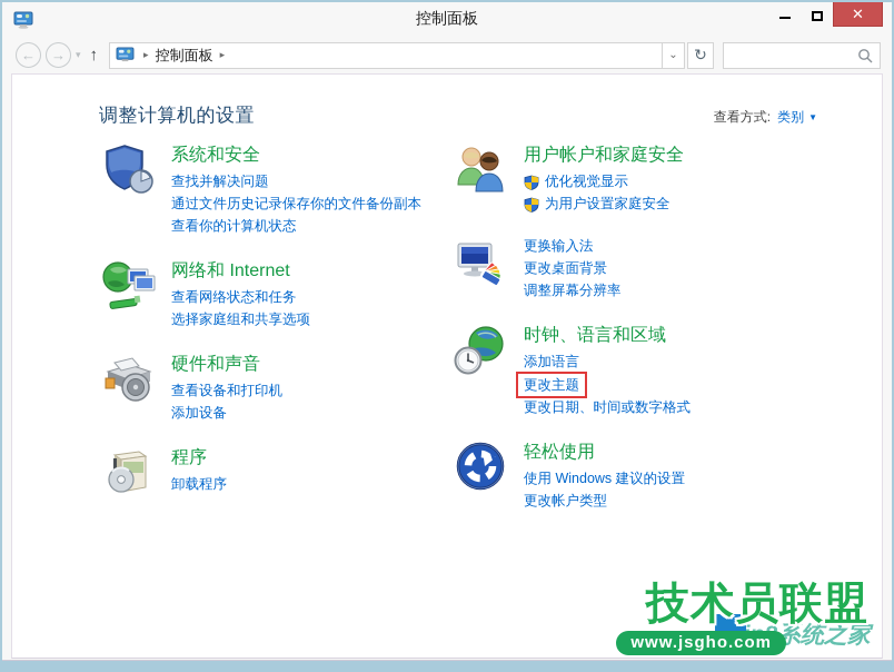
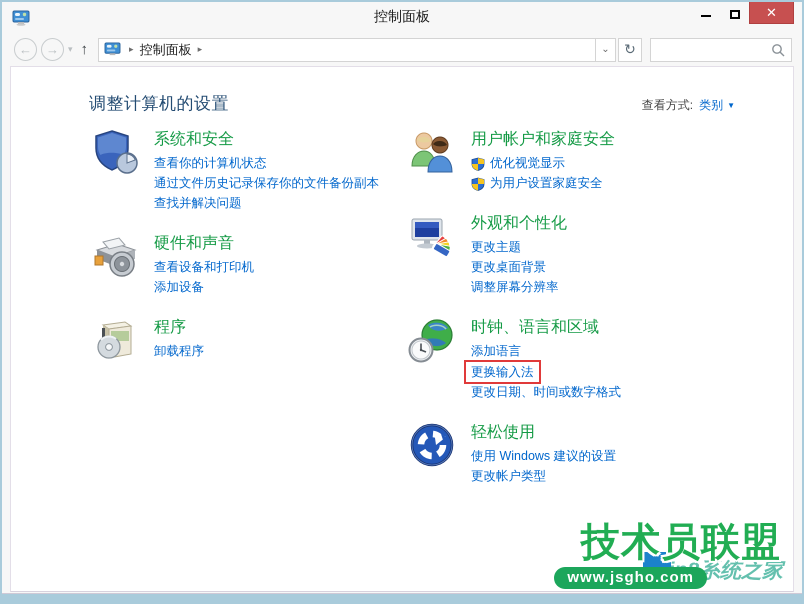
  控制面板
  ✕
  ←
  →
  ▾
  ↑
  ▸
  控制面板
  ▸
  ⌄
  ↻
  调整计算机的设置
  查看方式:
  类别
  ▼
  系统和安全
- 查找并解决问题
+ 查看你的计算机状态
  通过文件历史记录保存你的文件备份副本
- 查看你的计算机状态
+ 查找并解决问题
- 网络和 Internet
- 查看网络状态和任务
- 选择家庭组和共享选项
  硬件和声音
  查看设备和打印机
  添加设备
  程序
  卸载程序
  用户帐户和家庭安全
  优化视觉显示
  为用户设置家庭安全
+ 外观和个性化
- 更换输入法
+ 更改主题
  更改桌面背景
  调整屏幕分辨率
  时钟、语言和区域
  添加语言
- 更改主题
+ 更换输入法
  更改日期、时间或数字格式
  轻松使用
  使用 Windows 建议的设置
  更改帐户类型
  www.jsgho.com
  技术员联盟
